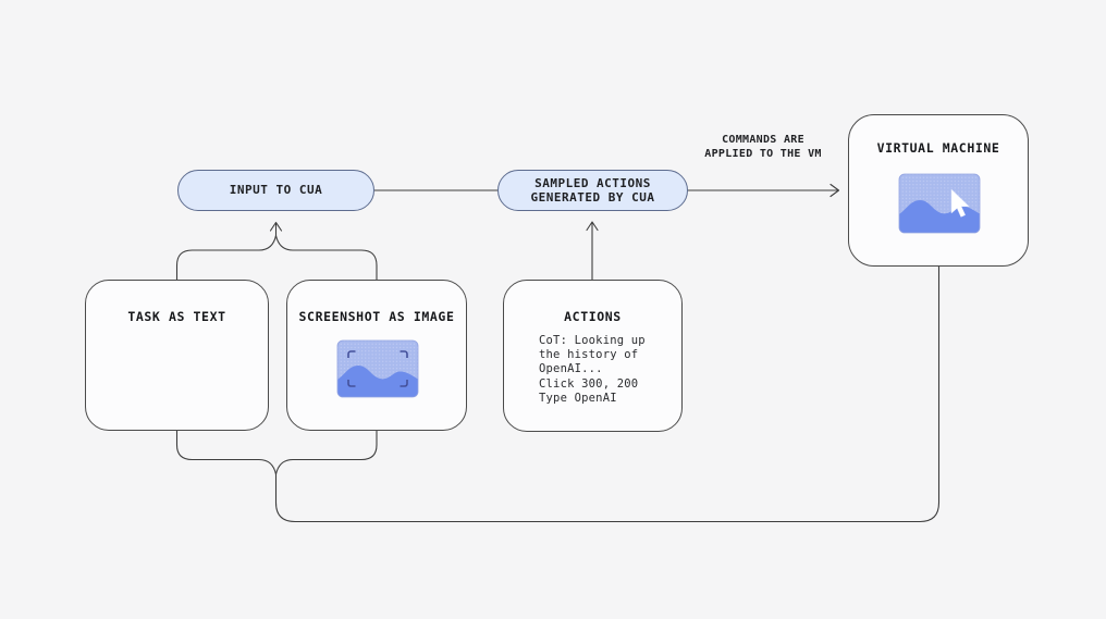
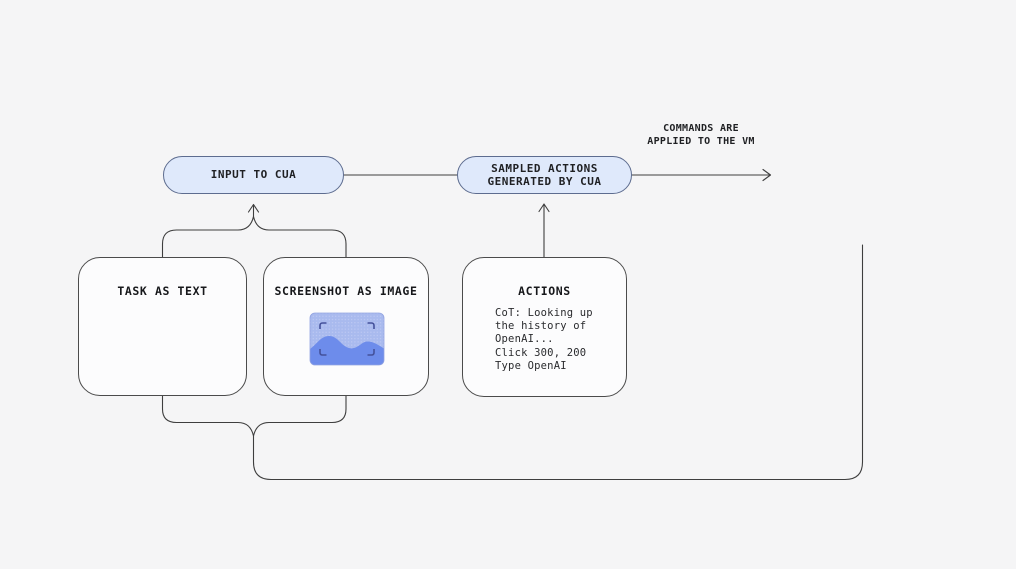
  INPUT TO CUA
  SAMPLED ACTIONS
  GENERATED BY CUA
  COMMANDS ARE
  APPLIED TO THE VM
- VIRTUAL MACHINE
  TASK AS TEXT
  SCREENSHOT AS IMAGE
  ACTIONS
  CoT: Looking up
  the history of
  OpenAI...
  Click 300, 200
  Type OpenAI
